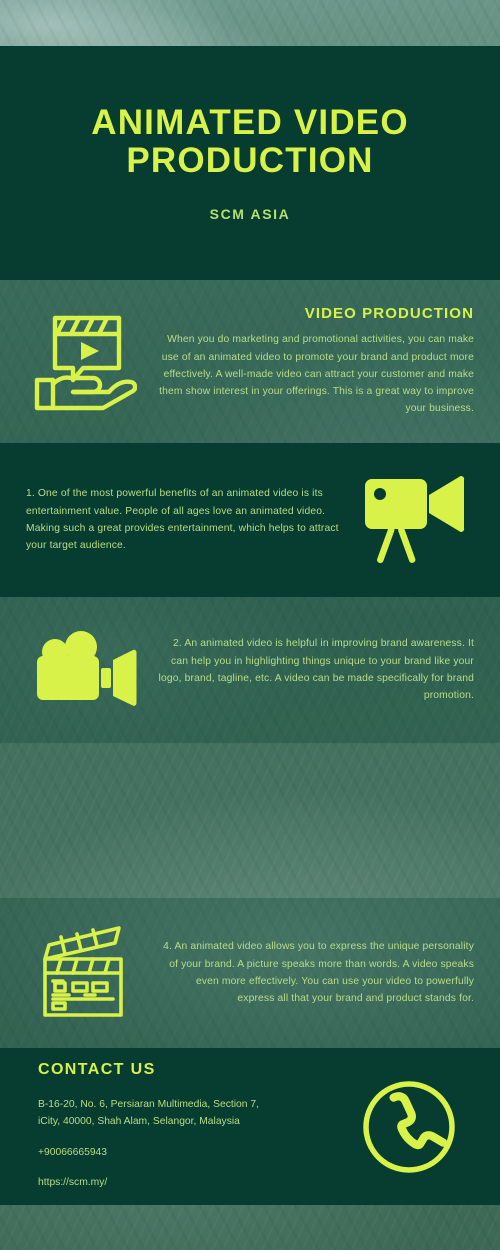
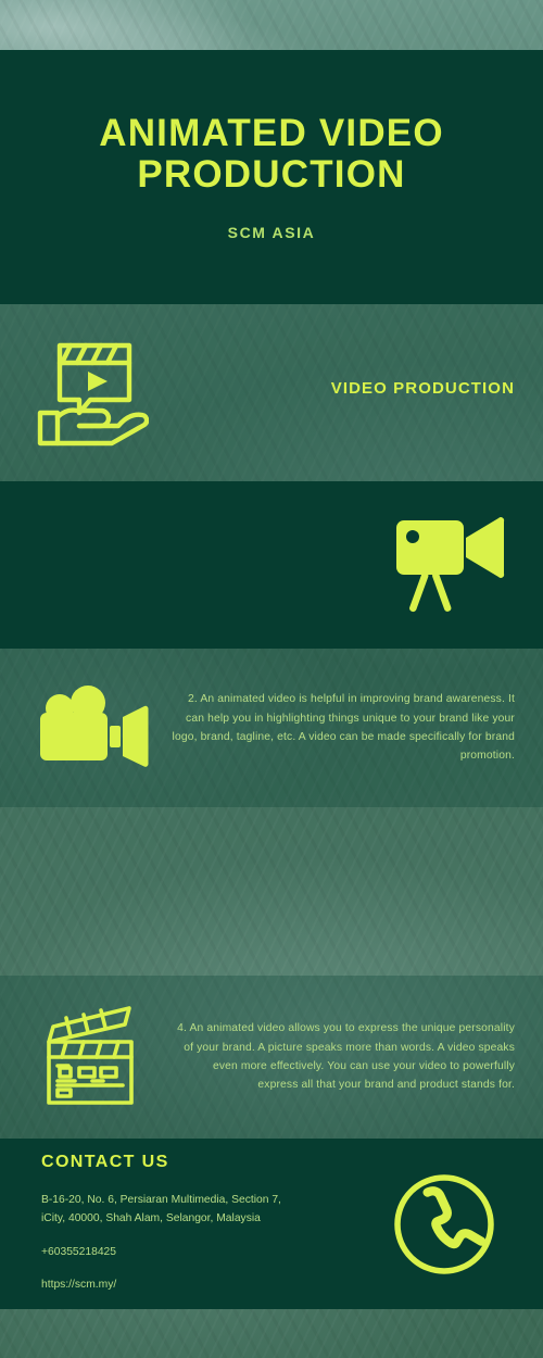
  ANIMATED VIDEO PRODUCTION
  SCM ASIA
  VIDEO PRODUCTION
- When you do marketing and promotional activities, you can make use of an animated video to promote your brand and product more effectively. A well-made video can attract your customer and make them show interest in your offerings. This is a great way to improve your business.
- 1. One of the most powerful benefits of an animated video is its entertainment value. People of all ages love an animated video. Making such a great provides entertainment, which helps to attract your target audience.
  2. An animated video is helpful in improving brand awareness. It can help you in highlighting things unique to your brand like your logo, brand, tagline, etc. A video can be made specifically for brand promotion.
  4. An animated video allows you to express the unique personality of your brand. A picture speaks more than words. A video speaks even more effectively. You can use your video to powerfully express all that your brand and product stands for.
  CONTACT US
  B-16-20, No. 6, Persiaran Multimedia, Section 7,
  iCity, 40000, Shah Alam, Selangor, Malaysia
- +90066665943
+ +60355218425
  https://scm.my/
